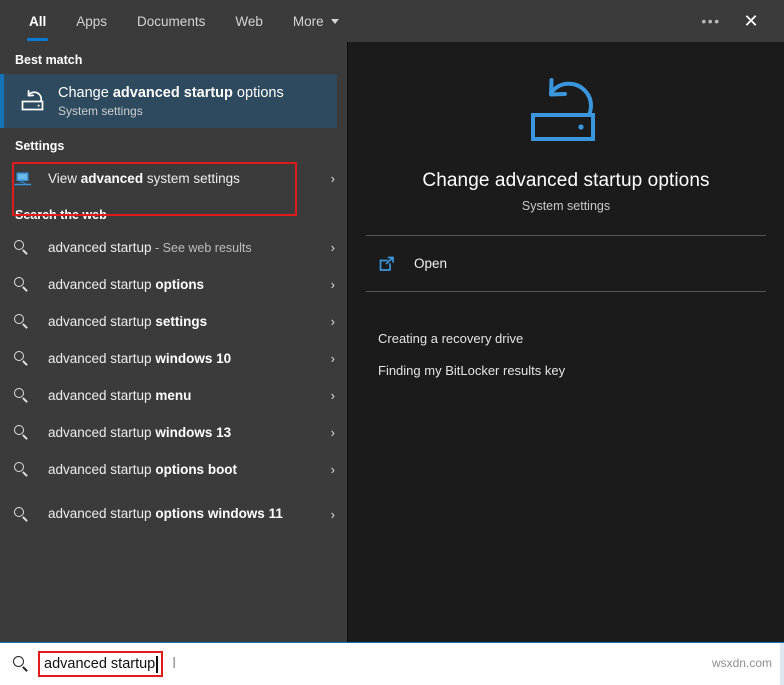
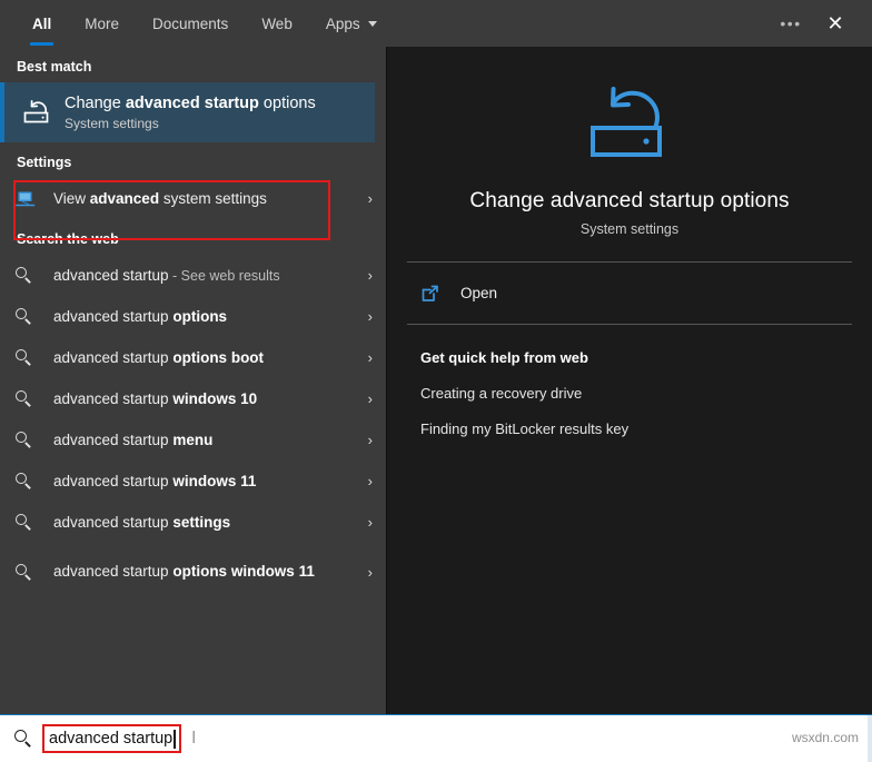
  All
- Apps
+ More
  Documents
  Web
- More
+ Apps
  •••
  ✕
  Best match
  Change advanced startup options
  System settings
  Settings
  View advanced system settings
  ›
  Search the web
  advanced startup - See web results
  ›
  advanced startup options
  ›
- advanced startup settings
+ advanced startup options boot
  ›
  advanced startup windows 10
  ›
  advanced startup menu
  ›
- advanced startup windows 13
+ advanced startup windows 11
  ›
- advanced startup options boot
+ advanced startup settings
  ›
  advanced startup options windows 11
  ›
  Change advanced startup options
  System settings
  Open
+ Get quick help from web
  Creating a recovery drive
  Finding my BitLocker results key
  advanced startup
  I
  wsxdn.com
